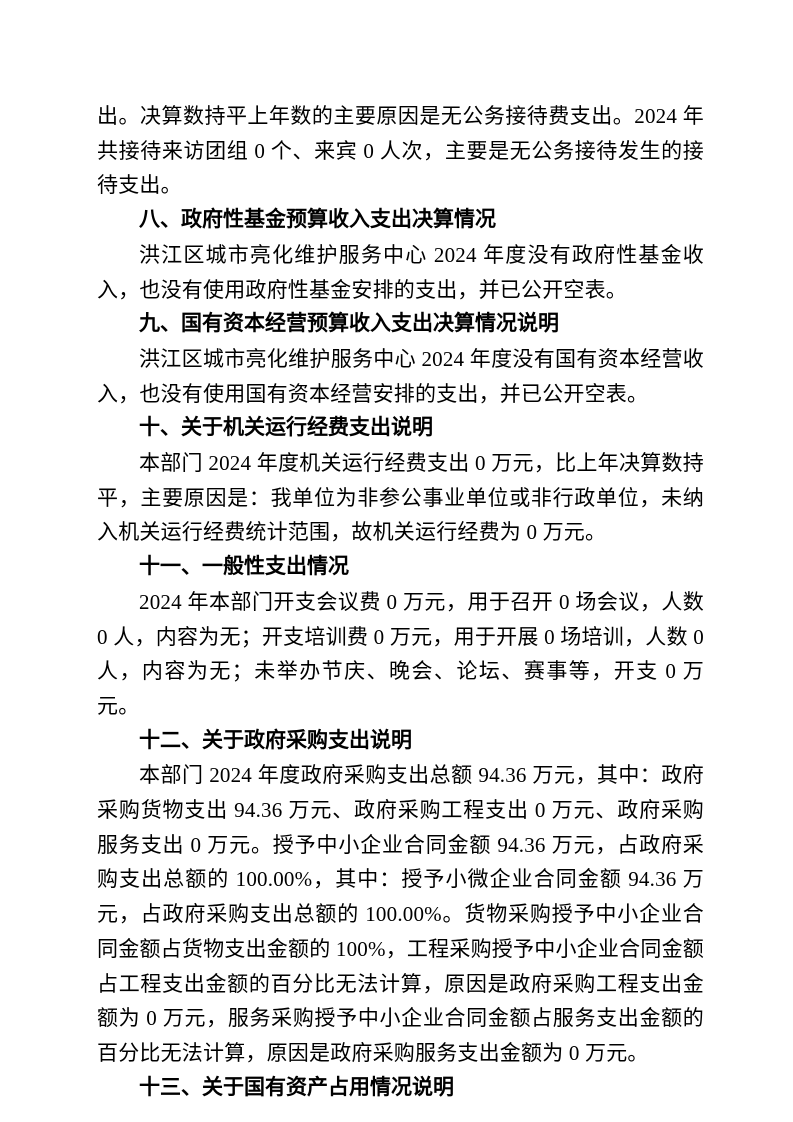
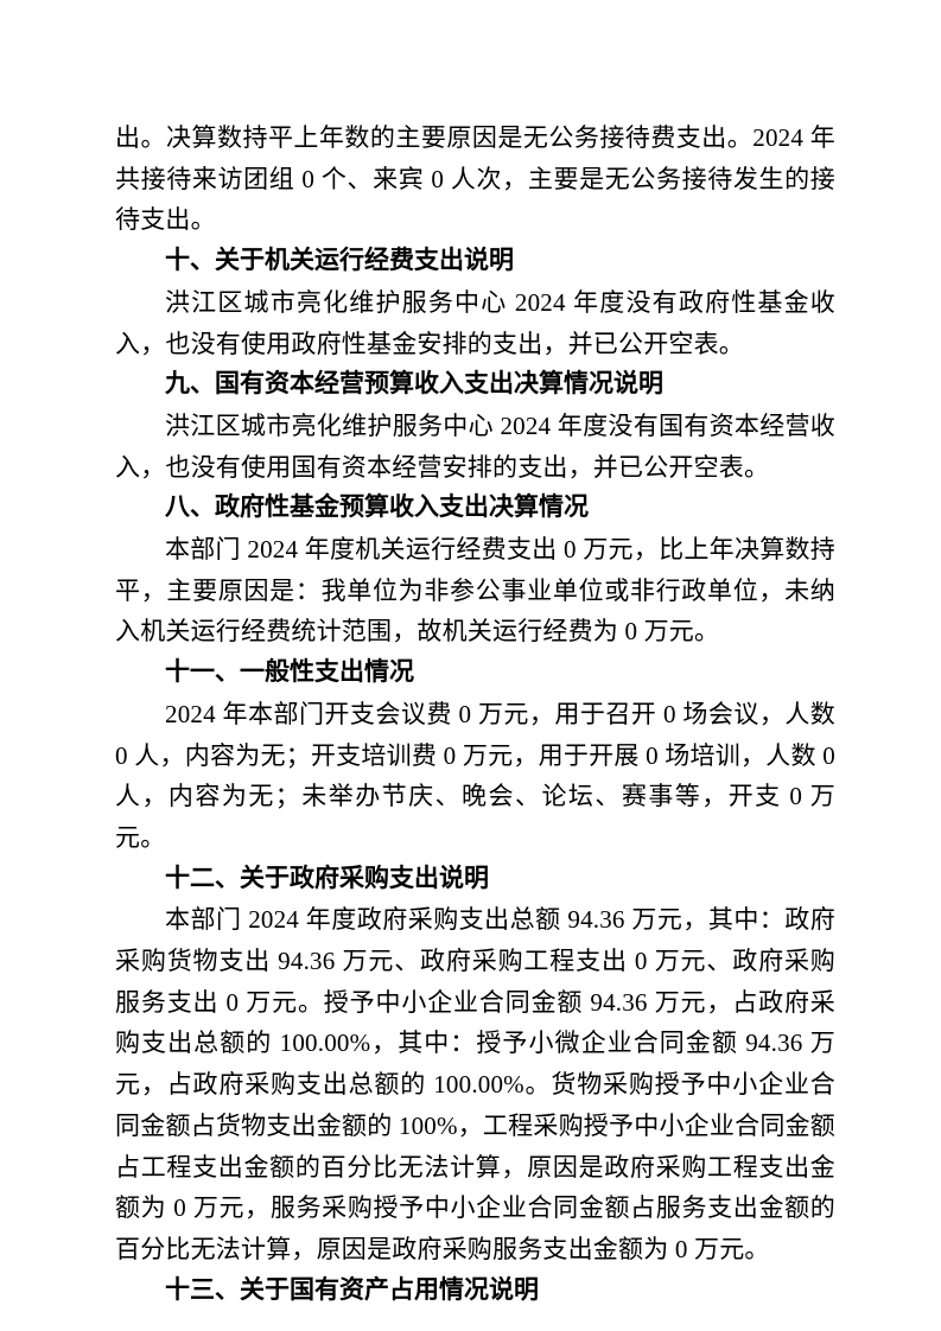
  出。决算数持平上年数的主要原因是无公务接待费支出。2024 年共接待来访团组 0 个、来宾 0 人次，主要是无公务接待发生的接待支出。
- 八、政府性基金预算收入支出决算情况
+ 十、关于机关运行经费支出说明
  洪江区城市亮化维护服务中心 2024 年度没有政府性基金收入，也没有使用政府性基金安排的支出，并已公开空表。
  九、国有资本经营预算收入支出决算情况说明
  洪江区城市亮化维护服务中心 2024 年度没有国有资本经营收入，也没有使用国有资本经营安排的支出，并已公开空表。
- 十、关于机关运行经费支出说明
+ 八、政府性基金预算收入支出决算情况
  本部门 2024 年度机关运行经费支出 0 万元，比上年决算数持平，主要原因是：我单位为非参公事业单位或非行政单位，未纳入机关运行经费统计范围，故机关运行经费为 0 万元。
  十一、一般性支出情况
  2024 年本部门开支会议费 0 万元，用于召开 0 场会议，人数 0 人，内容为无；开支培训费 0 万元，用于开展 0 场培训，人数 0 人，内容为无；未举办节庆、晚会、论坛、赛事等，开支 0 万元。
  十二、关于政府采购支出说明
  本部门 2024 年度政府采购支出总额 94.36 万元，其中：政府采购货物支出 94.36 万元、政府采购工程支出 0 万元、政府采购服务支出 0 万元。授予中小企业合同金额 94.36 万元，占政府采购支出总额的 100.00%，其中：授予小微企业合同金额 94.36 万元，占政府采购支出总额的 100.00%。货物采购授予中小企业合同金额占货物支出金额的 100%，工程采购授予中小企业合同金额占工程支出金额的百分比无法计算，原因是政府采购工程支出金额为 0 万元，服务采购授予中小企业合同金额占服务支出金额的百分比无法计算，原因是政府采购服务支出金额为 0 万元。
  十三、关于国有资产占用情况说明
